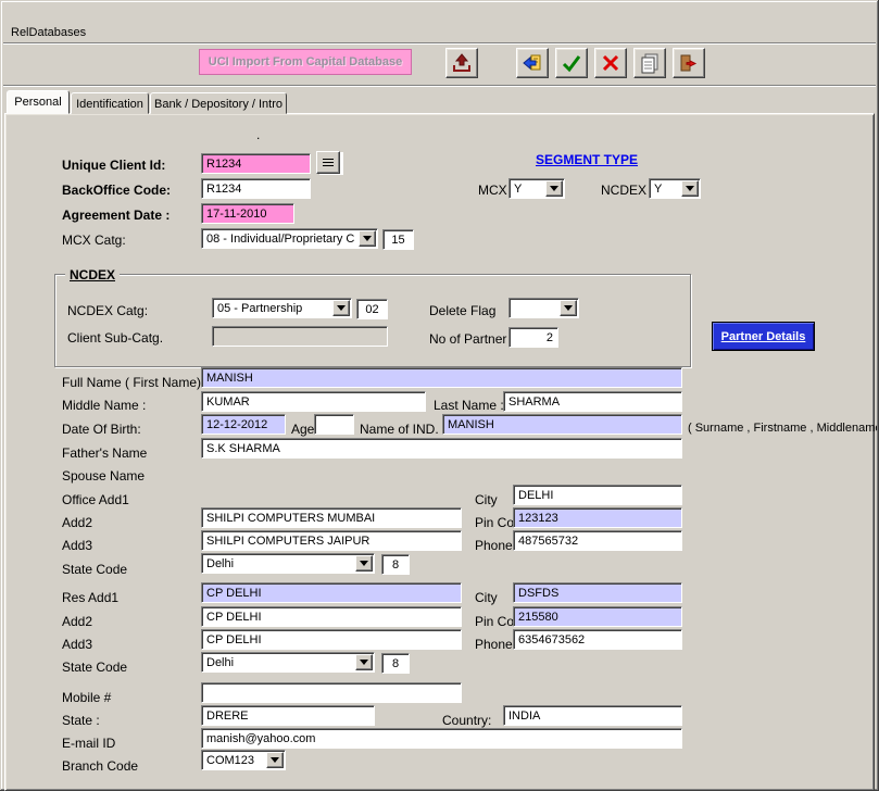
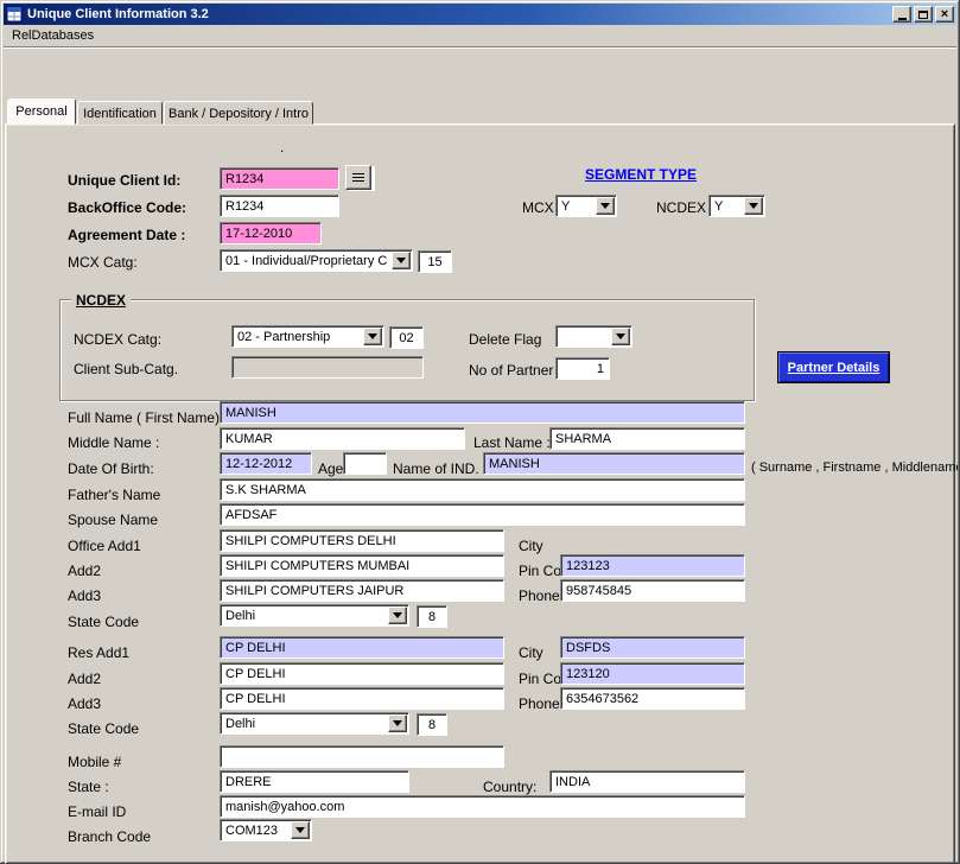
+ Unique Client Information 3.2
+ ×
  RelDatabases
- UCI Import From Capital Database
  Personal
  Identification
  Bank / Depository / Intro
  .
  Unique Client Id:
  R1234
  SEGMENT TYPE
  BackOffice Code:
  R1234
  MCX
  Y
  NCDEX
  Y
  Agreement Date :
- 17-11-2010
+ 17-12-2010
  MCX Catg:
- 08 - Individual/Proprietary C
+ 01 - Individual/Proprietary C
  15
  NCDEX
  NCDEX Catg:
- 05 - Partnership
+ 02 - Partnership
  02
  Delete Flag
  Client Sub-Catg.
  No of Partner
- 2
+ 1
  Partner Details
  Full Name ( First Name)
  MANISH
  Middle Name :
  KUMAR
  Last Name
  SHARMA
  Date Of Birth:
  12-12-2012
  Age
  Name of IND.
  MANISH
  ( Surname , Firstname , Middlenam
  Father's Name
  S.K SHARMA
  Spouse Name
+ AFDSAF
  Office Add1
+ SHILPI COMPUTERS DELHI
  City
- DELHI
  Add2
  SHILPI COMPUTERS MUMBAI
  Pin Co
  123123
  Add3
  SHILPI COMPUTERS JAIPUR
  Phone
- 487565732
+ 958745845
  State Code
  Delhi
  8
  Res Add1
  CP DELHI
  City
  DSFDS
  Add2
  CP DELHI
  Pin Co
- 215580
+ 123120
  Add3
  CP DELHI
  Phone
  6354673562
  State Code
  Delhi
  8
  Mobile #
  State :
  DRERE
  Country:
  INDIA
  E-mail ID
  manish@yahoo.com
  Branch Code
  COM123
